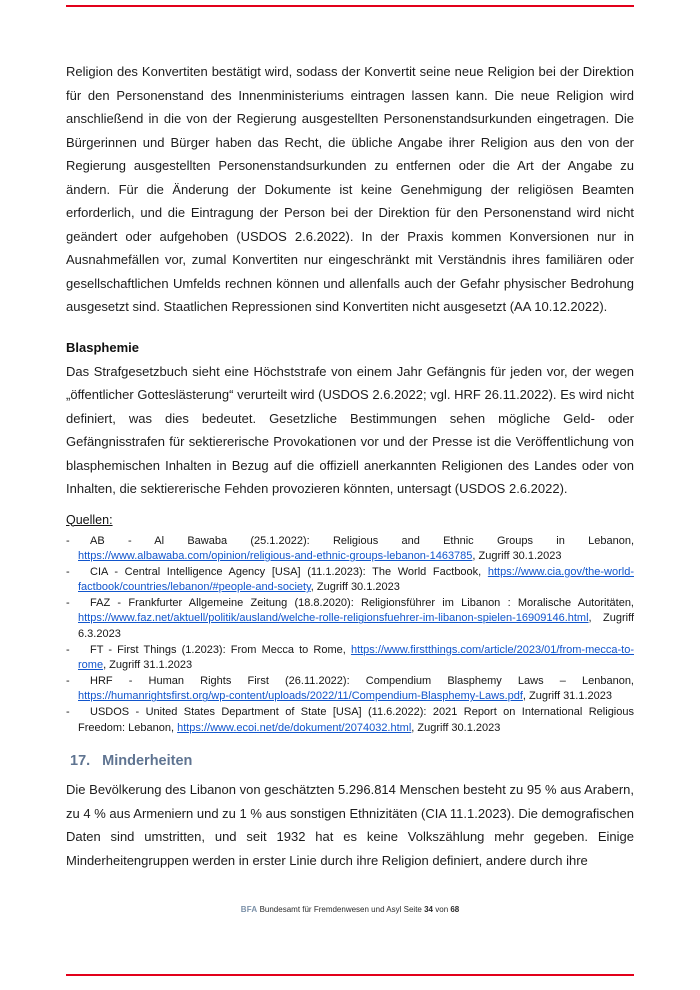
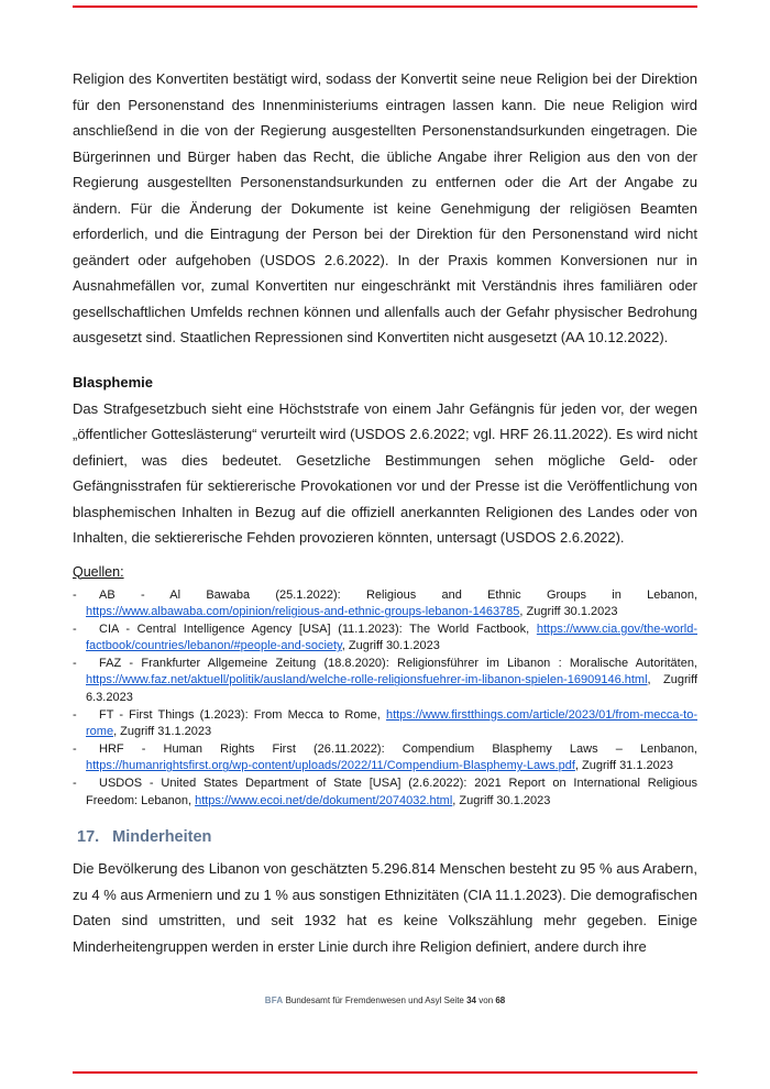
  Religion des Konvertiten bestätigt wird, sodass der Konvertit seine neue Religion bei der Direktion für den Personenstand des Innenministeriums eintragen lassen kann. Die neue Religion wird anschließend in die von der Regierung ausgestellten Personenstandsurkunden eingetragen. Die Bürgerinnen und Bürger haben das Recht, die übliche Angabe ihrer Religion aus den von der Regierung ausgestellten Personenstandsurkunden zu entfernen oder die Art der Angabe zu ändern. Für die Änderung der Dokumente ist keine Genehmigung der religiösen Beamten erforderlich, und die Eintragung der Person bei der Direktion für den Personenstand wird nicht geändert oder aufgehoben (USDOS 2.6.2022). In der Praxis kommen Konversionen nur in Ausnahmefällen vor, zumal Konvertiten nur eingeschränkt mit Verständnis ihres familiären oder gesellschaftlichen Umfelds rechnen können und allenfalls auch der Gefahr physischer Bedrohung ausgesetzt sind. Staatlichen Repressionen sind Konvertiten nicht ausgesetzt (AA 10.12.2022).
  Blasphemie
  Das Strafgesetzbuch sieht eine Höchststrafe von einem Jahr Gefängnis für jeden vor, der wegen „öffentlicher Gotteslästerung“ verurteilt wird (USDOS 2.6.2022; vgl. HRF 26.11.2022). Es wird nicht definiert, was dies bedeutet. Gesetzliche Bestimmungen sehen mögliche Geld- oder Gefängnisstrafen für sektiererische Provokationen vor und der Presse ist die Veröffentlichung von blasphemischen Inhalten in Bezug auf die offiziell anerkannten Religionen des Landes oder von Inhalten, die sektiererische Fehden provozieren könnten, untersagt (USDOS 2.6.2022).
  Quellen:
  -
  AB - Al Bawaba (25.1.2022): Religious and Ethnic Groups in Lebanon, https://www.albawaba.com/opinion/religious-and-ethnic-groups-lebanon-1463785, Zugriff 30.1.2023
  -
  CIA - Central Intelligence Agency [USA] (11.1.2023): The World Factbook, https://www.cia.gov/the-world-factbook/countries/lebanon/#people-and-society, Zugriff 30.1.2023
  -
  FAZ - Frankfurter Allgemeine Zeitung (18.8.2020): Religionsführer im Libanon : Moralische Autoritäten, https://www.faz.net/aktuell/politik/ausland/welche-rolle-religionsfuehrer-im-libanon-spielen-16909146.html, Zugriff 6.3.2023
  -
  FT - First Things (1.2023): From Mecca to Rome, https://www.firstthings.com/article/2023/01/from-mecca-to-rome, Zugriff 31.1.2023
  -
  HRF - Human Rights First (26.11.2022): Compendium Blasphemy Laws – Lenbanon, https://humanrightsfirst.org/wp-content/uploads/2022/11/Compendium-Blasphemy-Laws.pdf, Zugriff 31.1.2023
  -
- USDOS - United States Department of State [USA] (11.6.2022): 2021 Report on International Religious Freedom: Lebanon, https://www.ecoi.net/de/dokument/2074032.html, Zugriff 30.1.2023
+ USDOS - United States Department of State [USA] (2.6.2022): 2021 Report on International Religious Freedom: Lebanon, https://www.ecoi.net/de/dokument/2074032.html, Zugriff 30.1.2023
  17. Minderheiten
  Die Bevölkerung des Libanon von geschätzten 5.296.814 Menschen besteht zu 95 % aus Arabern, zu 4 % aus Armeniern und zu 1 % aus sonstigen Ethnizitäten (CIA 11.1.2023). Die demografischen Daten sind umstritten, und seit 1932 hat es keine Volkszählung mehr gegeben. Einige Minderheitengruppen werden in erster Linie durch ihre Religion definiert, andere durch ihre
  BFA Bundesamt für Fremdenwesen und Asyl Seite 34 von 68
